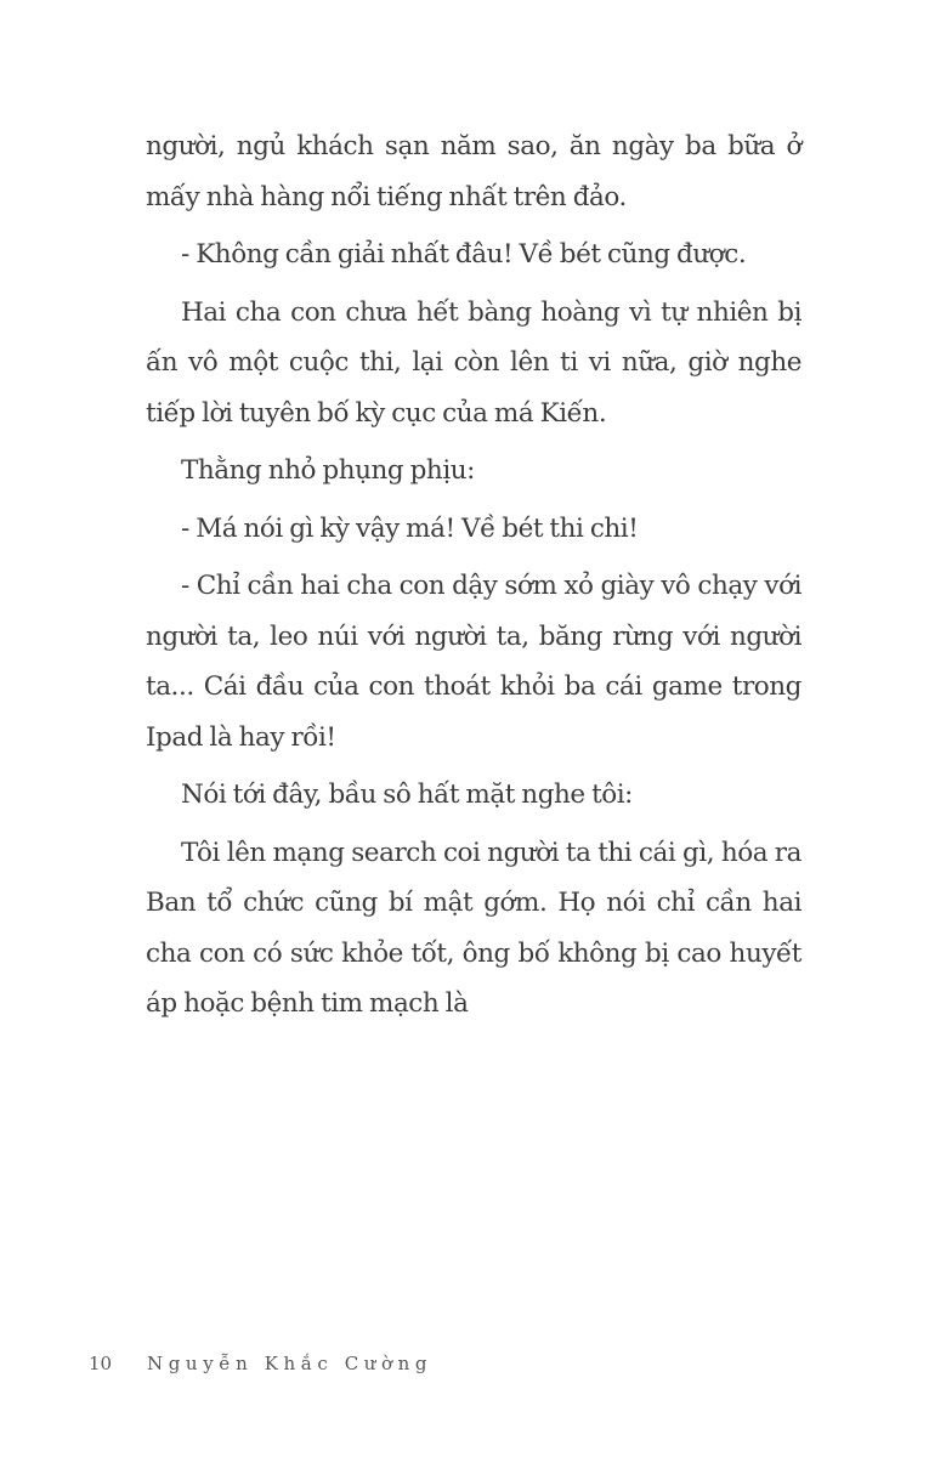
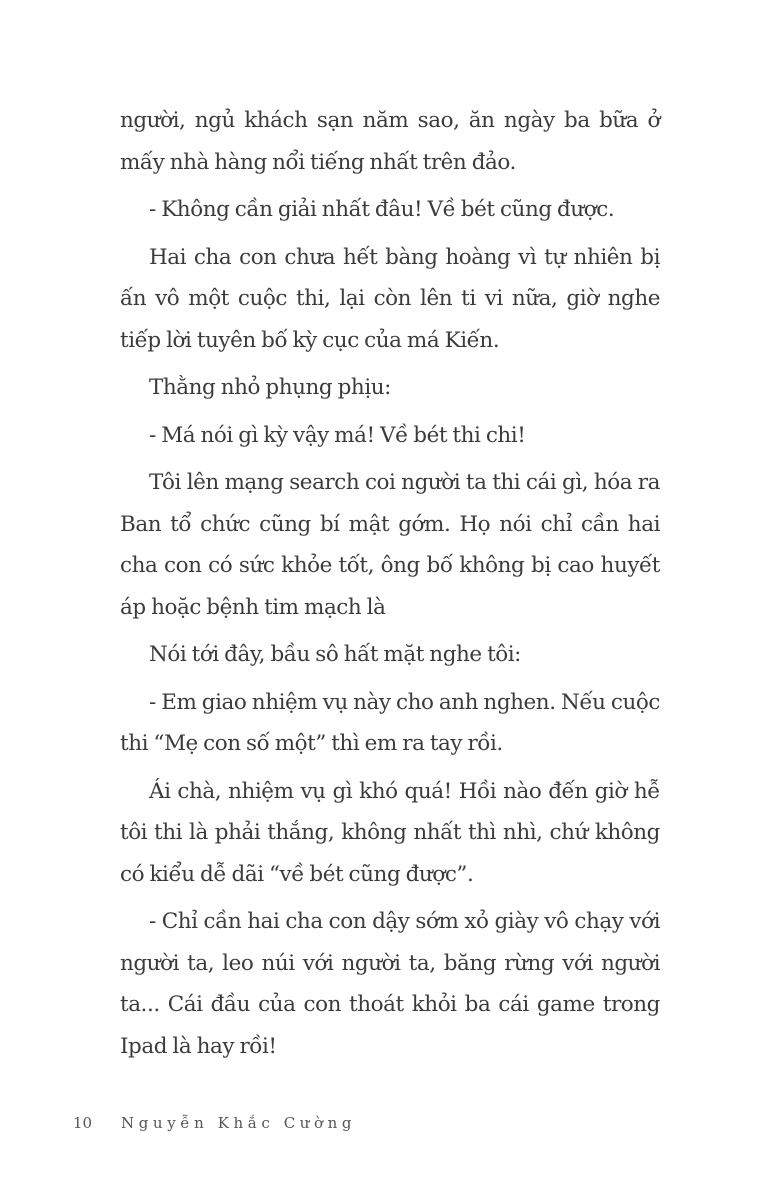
  người, ngủ khách sạn năm sao, ăn ngày ba bữa ở mấy nhà hàng nổi tiếng nhất trên đảo.
  - Không cần giải nhất đâu! Về bét cũng được.
  Hai cha con chưa hết bàng hoàng vì tự nhiên bị ấn vô một cuộc thi, lại còn lên ti vi nữa, giờ nghe tiếp lời tuyên bố kỳ cục của má Kiến.
  Thằng nhỏ phụng phịu:
  - Má nói gì kỳ vậy má! Về bét thi chi!
- - Chỉ cần hai cha con dậy sớm xỏ giày vô chạy với người ta, leo núi với người ta, băng rừng với người ta... Cái đầu của con thoát khỏi ba cái game trong Ipad là hay rồi!
+ Tôi lên mạng search coi người ta thi cái gì, hóa ra Ban tổ chức cũng bí mật gớm. Họ nói chỉ cần hai cha con có sức khỏe tốt, ông bố không bị cao huyết áp hoặc bệnh tim mạch là
  Nói tới đây, bầu sô hất mặt nghe tôi:
+ - Em giao nhiệm vụ này cho anh nghen. Nếu cuộc thi “Mẹ con số một” thì em ra tay rồi.
+ Ái chà, nhiệm vụ gì khó quá! Hồi nào đến giờ hễ tôi thi là phải thắng, không nhất thì nhì, chứ không có kiểu dễ dãi “về bét cũng được”.
- Tôi lên mạng search coi người ta thi cái gì, hóa ra Ban tổ chức cũng bí mật gớm. Họ nói chỉ cần hai cha con có sức khỏe tốt, ông bố không bị cao huyết áp hoặc bệnh tim mạch là
+ - Chỉ cần hai cha con dậy sớm xỏ giày vô chạy với người ta, leo núi với người ta, băng rừng với người ta... Cái đầu của con thoát khỏi ba cái game trong Ipad là hay rồi!
  10
  Nguyễn Khắc Cường
